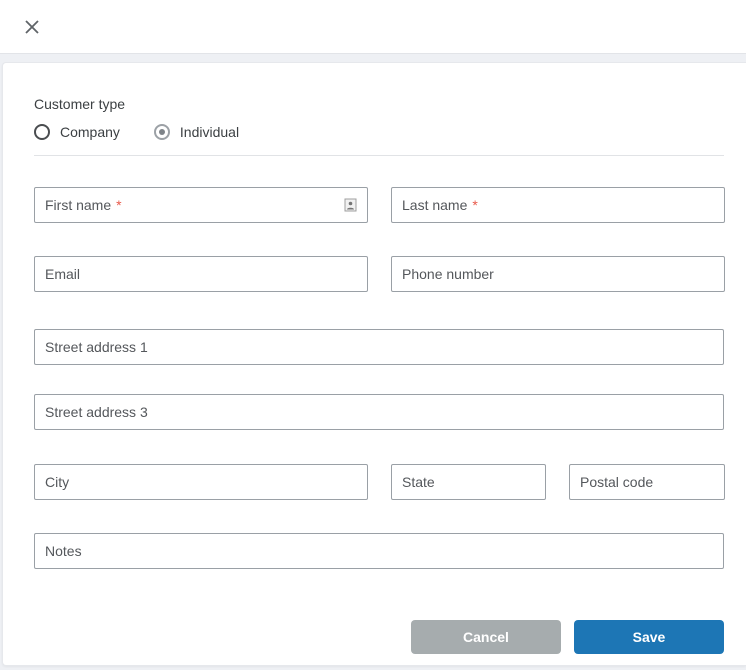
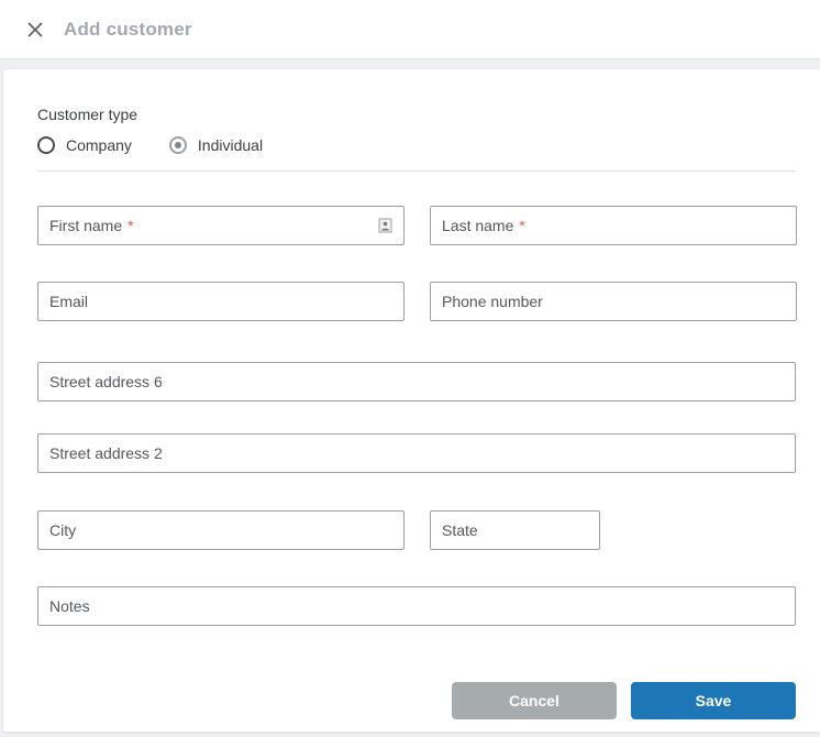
+ Add customer
  Customer type
  Company
  Individual
  First name
  *
  Last name
  *
  Email
  Phone number
- Street address 1
+ Street address 6
- Street address 3
+ Street address 2
  City
  State
- Postal code
  Notes
  Cancel
  Save
